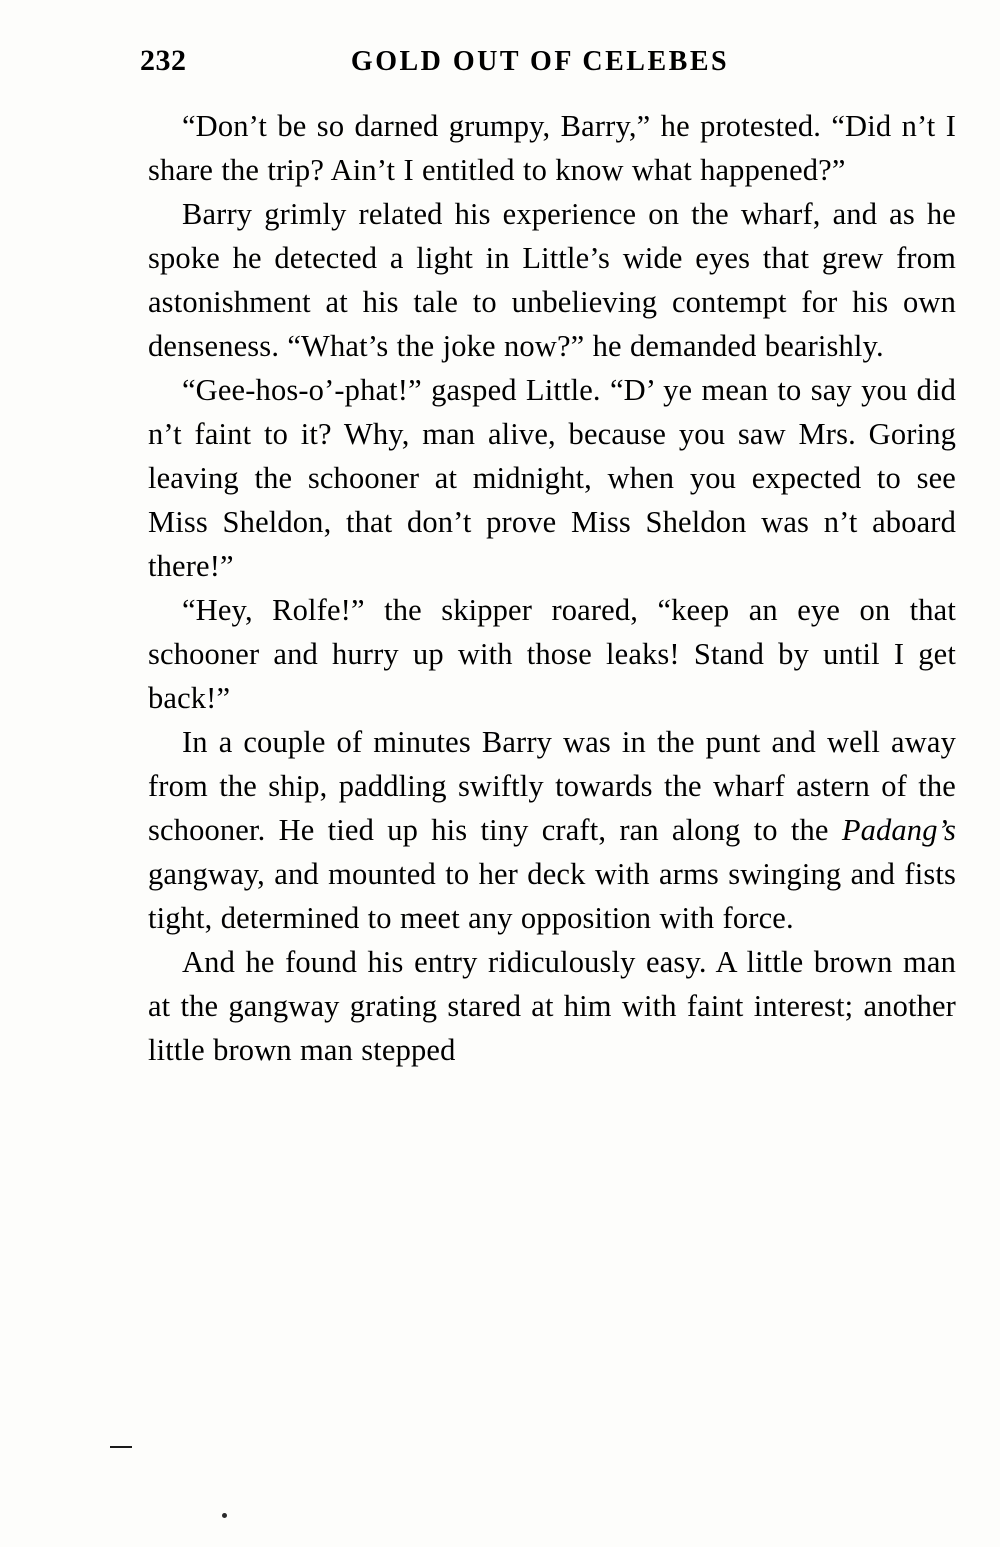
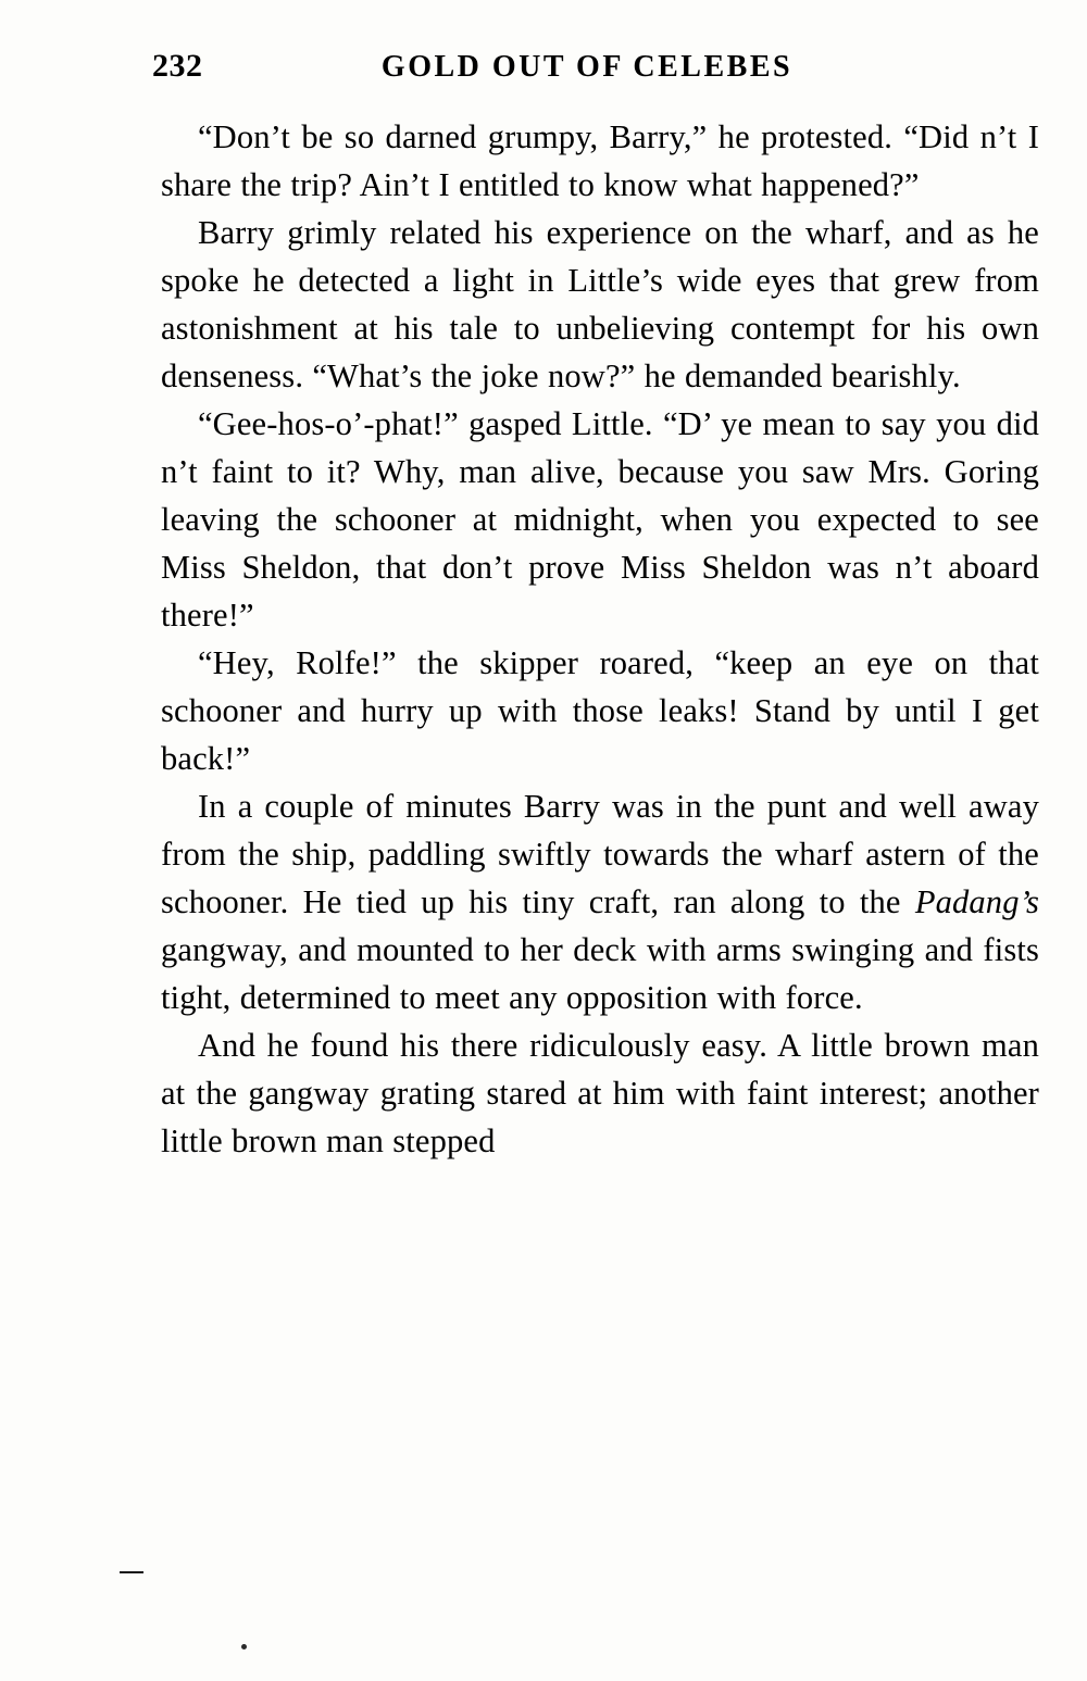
  232
  GOLD OUT OF CELEBES
  “Don’t be so darned grumpy, Barry,” he protested. “Did n’t I share the trip? Ain’t I entitled to know what happened?”
  Barry grimly related his experience on the wharf, and as he spoke he detected a light in Little’s wide eyes that grew from astonishment at his tale to unbelieving contempt for his own denseness. “What’s the joke now?” he demanded bearishly.
  “Gee-hos-o’-phat!” gasped Little. “D’ ye mean to say you did n’t faint to it? Why, man alive, because you saw Mrs. Goring leaving the schooner at midnight, when you expected to see Miss Sheldon, that don’t prove Miss Sheldon was n’t aboard there!”
  “Hey, Rolfe!” the skipper roared, “keep an eye on that schooner and hurry up with those leaks! Stand by until I get back!”
  In a couple of minutes Barry was in the punt and well away from the ship, paddling swiftly towards the wharf astern of the schooner. He tied up his tiny craft, ran along to the Padang’s gangway, and mounted to her deck with arms swinging and fists tight, determined to meet any opposition with force.
- And he found his entry ridiculously easy. A little brown man at the gangway grating stared at him with faint interest; another little brown man stepped
+ And he found his there ridiculously easy. A little brown man at the gangway grating stared at him with faint interest; another little brown man stepped
